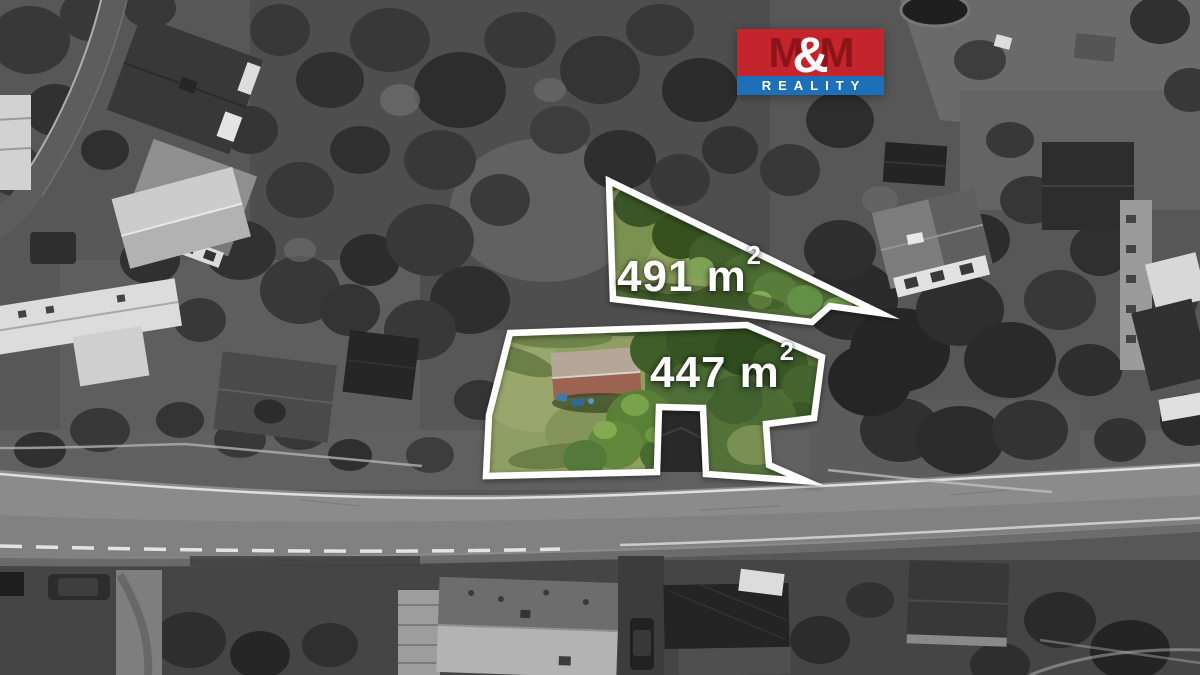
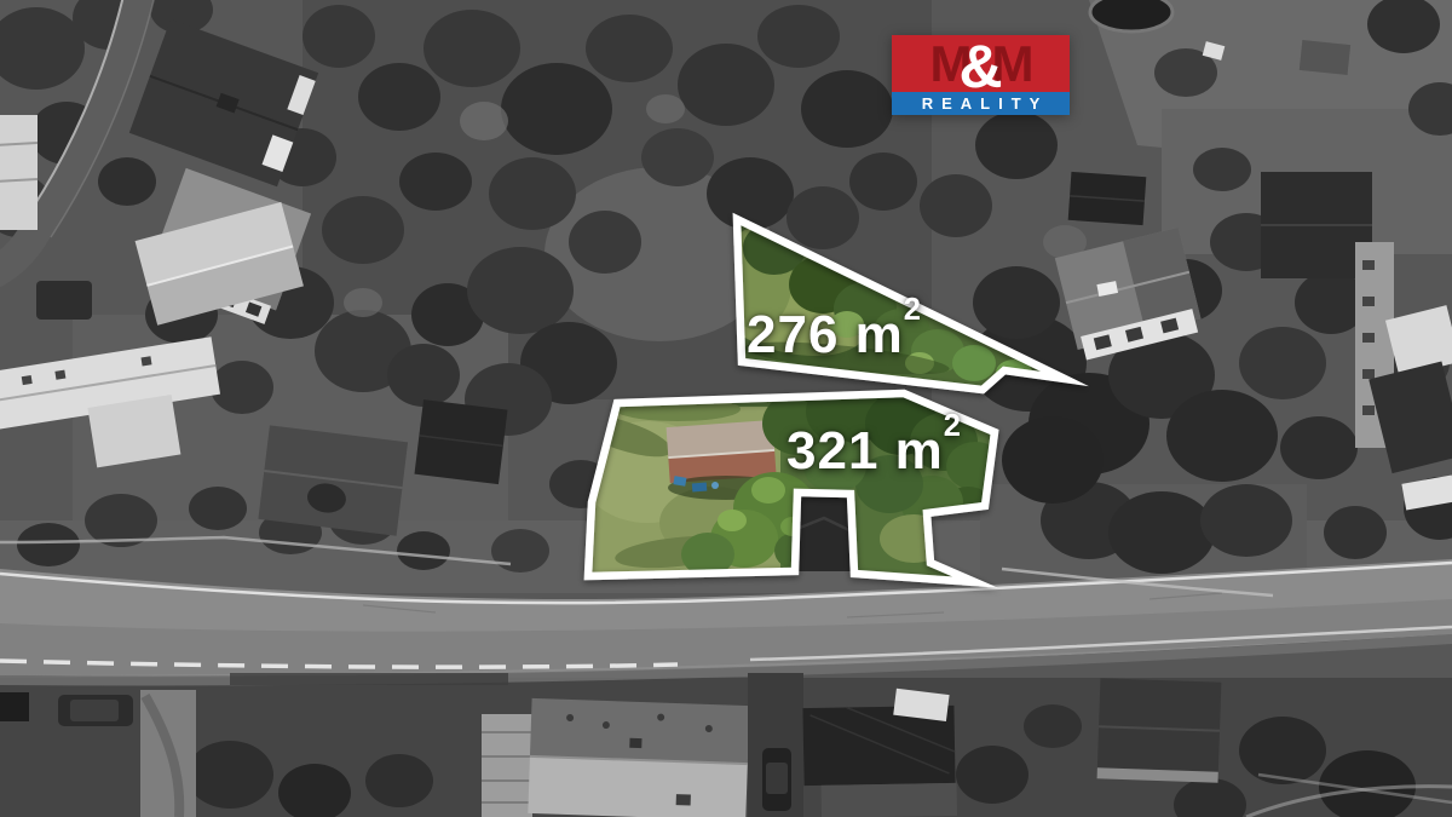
- 491 m2
+ 276 m2
- 447 m2
+ 321 m2
  M
  &
  M
  REALITY
